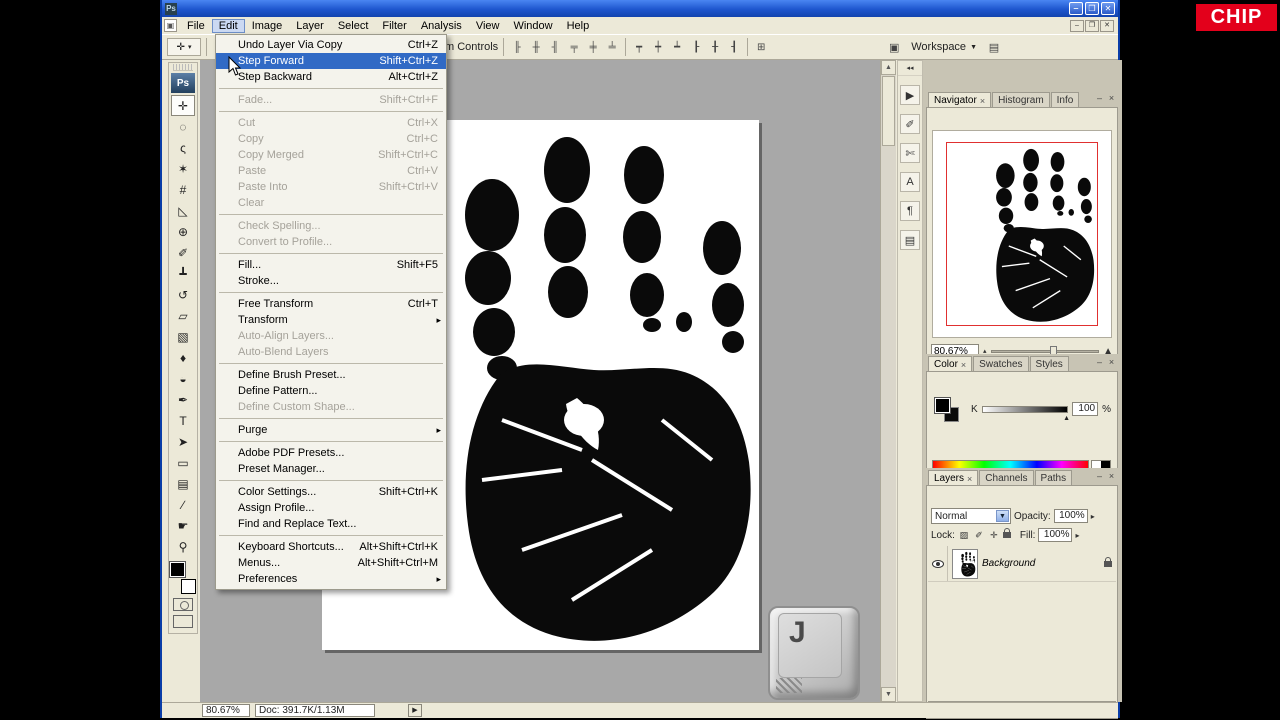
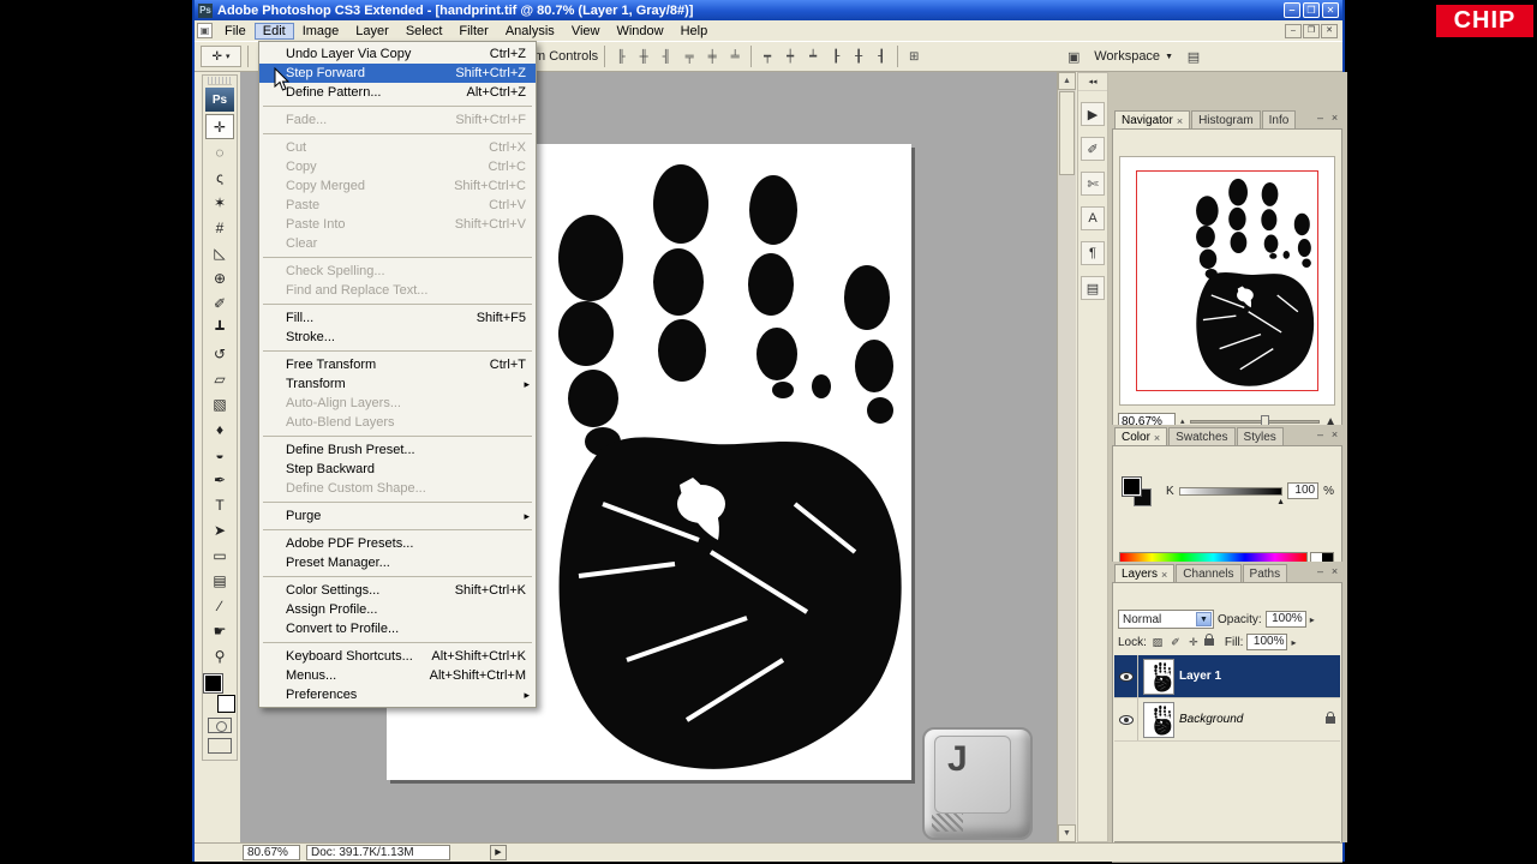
  Ps
+ Adobe Photoshop CS3 Extended - [handprint.tif @ 80.7% (Layer 1, Gray/8#)]
  ‒
  ❐
  ✕
  ▣
  File
  Edit
  Image
  Layer
  Select
  Filter
  Analysis
  View
  Window
  Help
  ✛
  m Controls
  ╟
  ╫
  ╢
  ╤
  ╪
  ╧
  ┯
  ┿
  ┷
  ┠
  ╂
  ┨
  ⊞
  ▣
  Workspace
  ▤
  Ps
  ✛
  ◌
  ς
  ✶
  #
  ◺
  ⊕
  ✐
  ┻
  ↺
  ▱
  ▧
  ♦
  ◒
  ✒
  T
  ➤
  ▭
  ▤
  ∕
  ☛
  ⚲
  ▶
  ✐
  ✄
  A
  ¶
  ▤
  Navigator
  ×
  Histogram
  Info
  ‒
  ×
  80.67%
  ▲
  Color
  ×
  Swatches
  Styles
  ‒
  ×
  K
  100
  %
  Layers
  ×
  Channels
  Paths
  ‒
  ×
  Normal
  Opacity:
  100%
  ▸
  Lock:
  ▨
  ✐
  ✛
  Fill:
  100%
  ▸
+ Layer 1
  Background
  80.67%
  Doc: 391.7K/1.13M
  Undo Layer Via Copy
  Ctrl+Z
  Step Forward
  Shift+Ctrl+Z
- Step Backward
+ Define Pattern...
  Alt+Ctrl+Z
  Fade...
  Shift+Ctrl+F
  Cut
  Ctrl+X
  Copy
  Ctrl+C
  Copy Merged
  Shift+Ctrl+C
  Paste
  Ctrl+V
  Paste Into
  Shift+Ctrl+V
  Clear
  Check Spelling...
- Convert to Profile...
+ Find and Replace Text...
  Fill...
  Shift+F5
  Stroke...
  Free Transform
  Ctrl+T
  Transform
  ▸
  Auto-Align Layers...
  Auto-Blend Layers
  Define Brush Preset...
- Define Pattern...
+ Step Backward
  Define Custom Shape...
  Purge
  ▸
  Adobe PDF Presets...
  Preset Manager...
  Color Settings...
  Shift+Ctrl+K
  Assign Profile...
- Find and Replace Text...
+ Convert to Profile...
  Keyboard Shortcuts...
  Alt+Shift+Ctrl+K
  Menus...
  Alt+Shift+Ctrl+M
  Preferences
  ▸
  J
  CHIP
